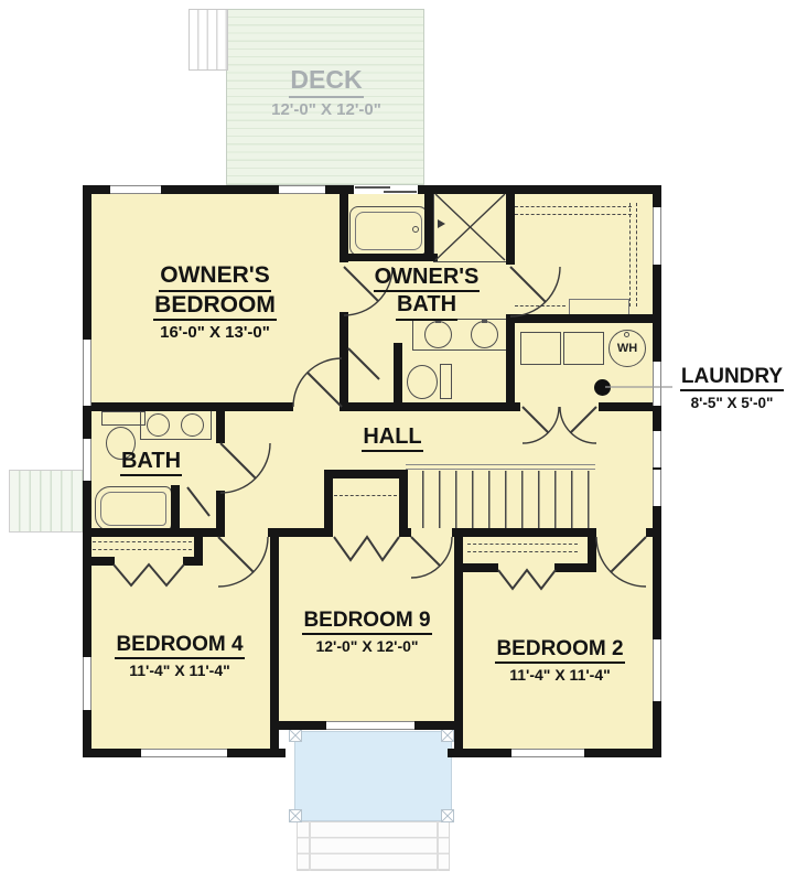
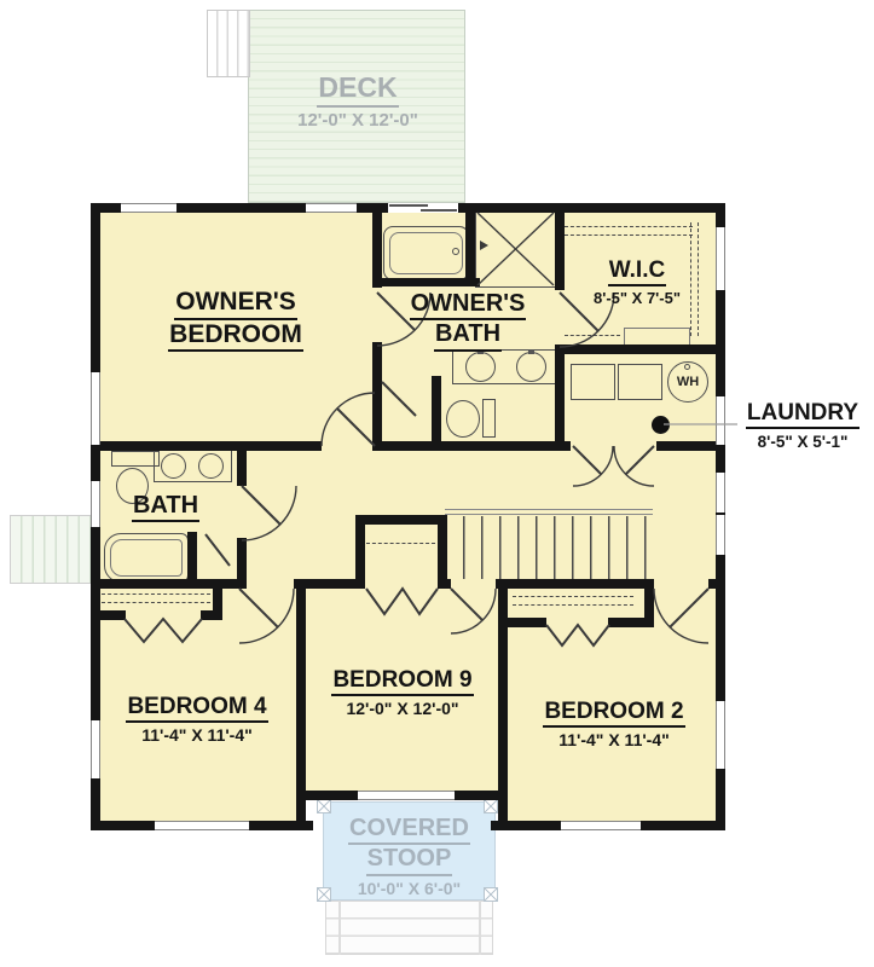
  WH
  DECK
  12'-0" X 12'-0"
  OWNER'S
  BEDROOM
- 16'-0" X 13'-0"
  OWNER'S
  BATH
+ W.I.C
+ 8'-5" X 7'-5"
  LAUNDRY
- 8'-5" X 5'-0"
+ 8'-5" X 5'-1"
- HALL
  BATH
  BEDROOM 4
  11'-4" X 11'-4"
  BEDROOM 9
  12'-0" X 12'-0"
  BEDROOM 2
  11'-4" X 11'-4"
+ COVERED
+ STOOP
+ 10'-0" X 6'-0"
